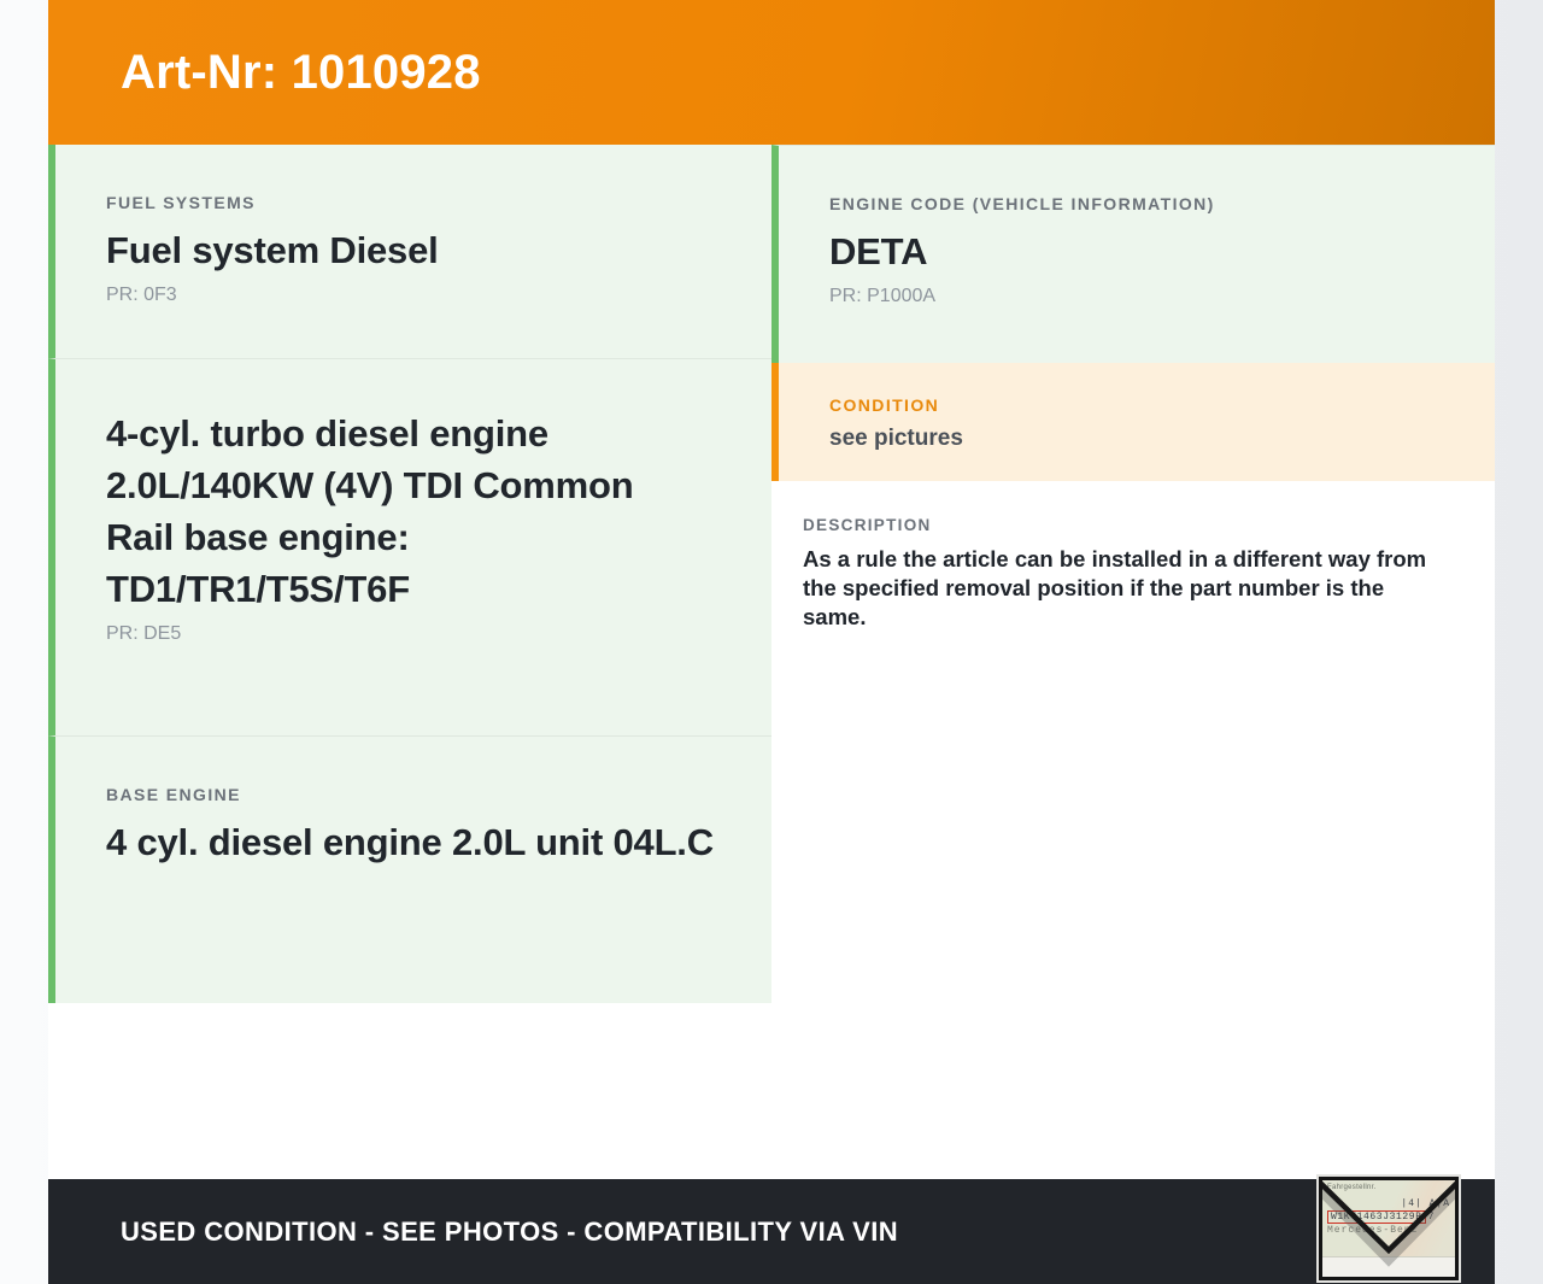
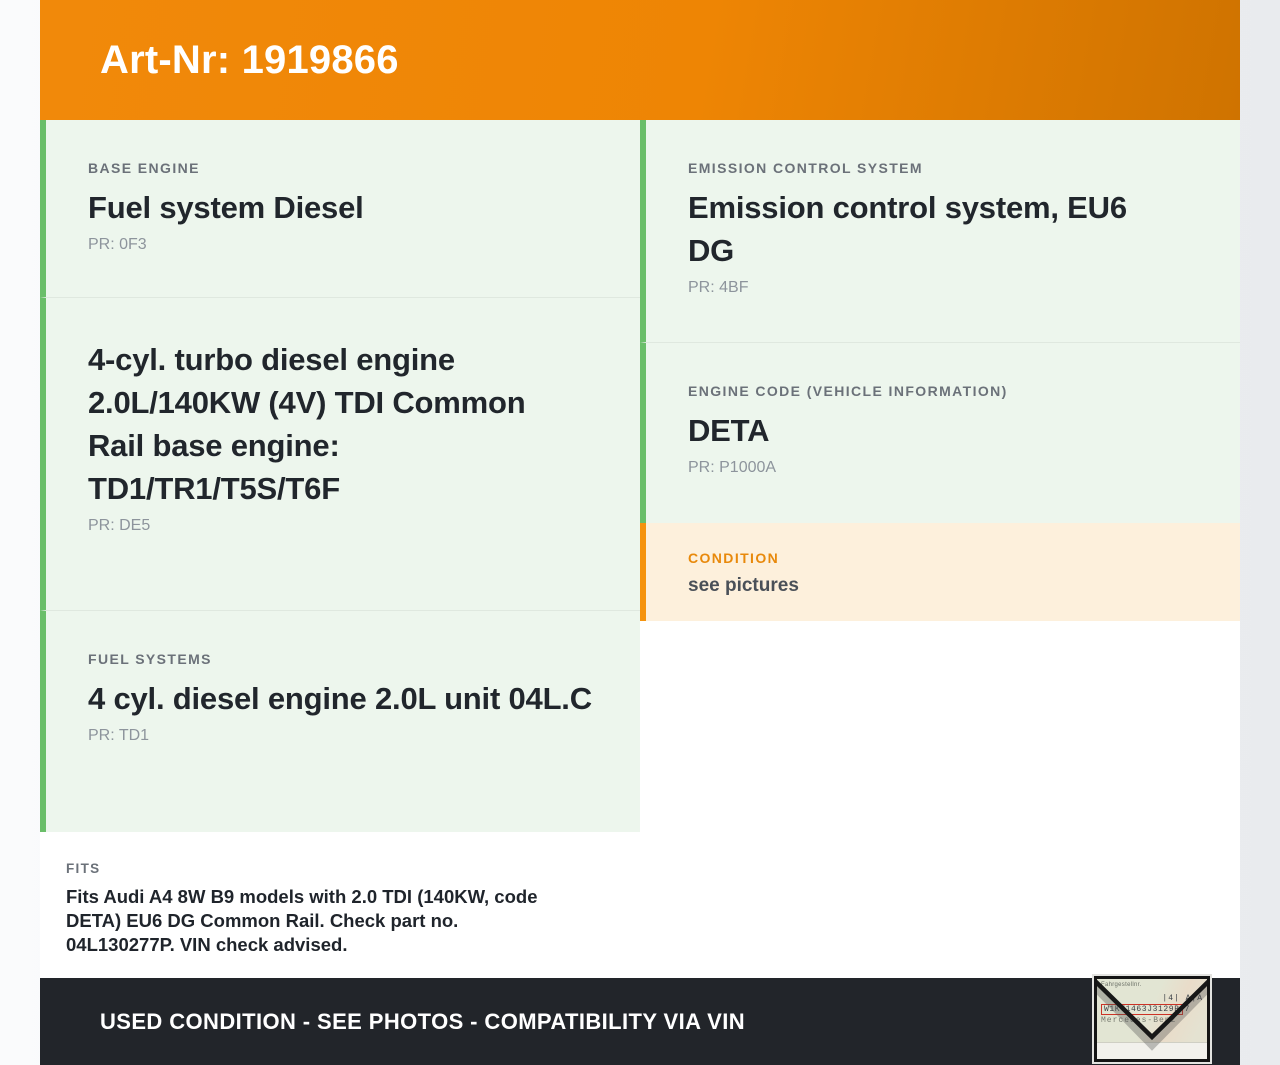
- Art-Nr: 1010928
+ Art-Nr: 1919866
- FUEL SYSTEMS
+ BASE ENGINE
  Fuel system Diesel
  PR: 0F3
  4-cyl. turbo diesel engine 2.0L/140KW (4V) TDI Common Rail base engine: TD1/TR1/T5S/T6F
  PR: DE5
- BASE ENGINE
+ FUEL SYSTEMS
  4 cyl. diesel engine 2.0L unit 04L.C
+ PR: TD1
+ FITS
+ Fits Audi A4 8W B9 models with 2.0 TDI (140KW, code DETA) EU6 DG Common Rail. Check part no. 04L130277P. VIN check advised.
+ EMISSION CONTROL SYSTEM
+ Emission control system, EU6 DG
+ PR: 4BF
  ENGINE CODE (VEHICLE INFORMATION)
  DETA
  PR: P1000A
  CONDITION
  see pictures
- DESCRIPTION
- As a rule the article can be installed in a different way from the specified removal position if the part number is the same.
  USED CONDITION - SEE PHOTOS - COMPATIBILITY VIA VIN
  W1K1463J3129
  7
  Mercees-Bez
